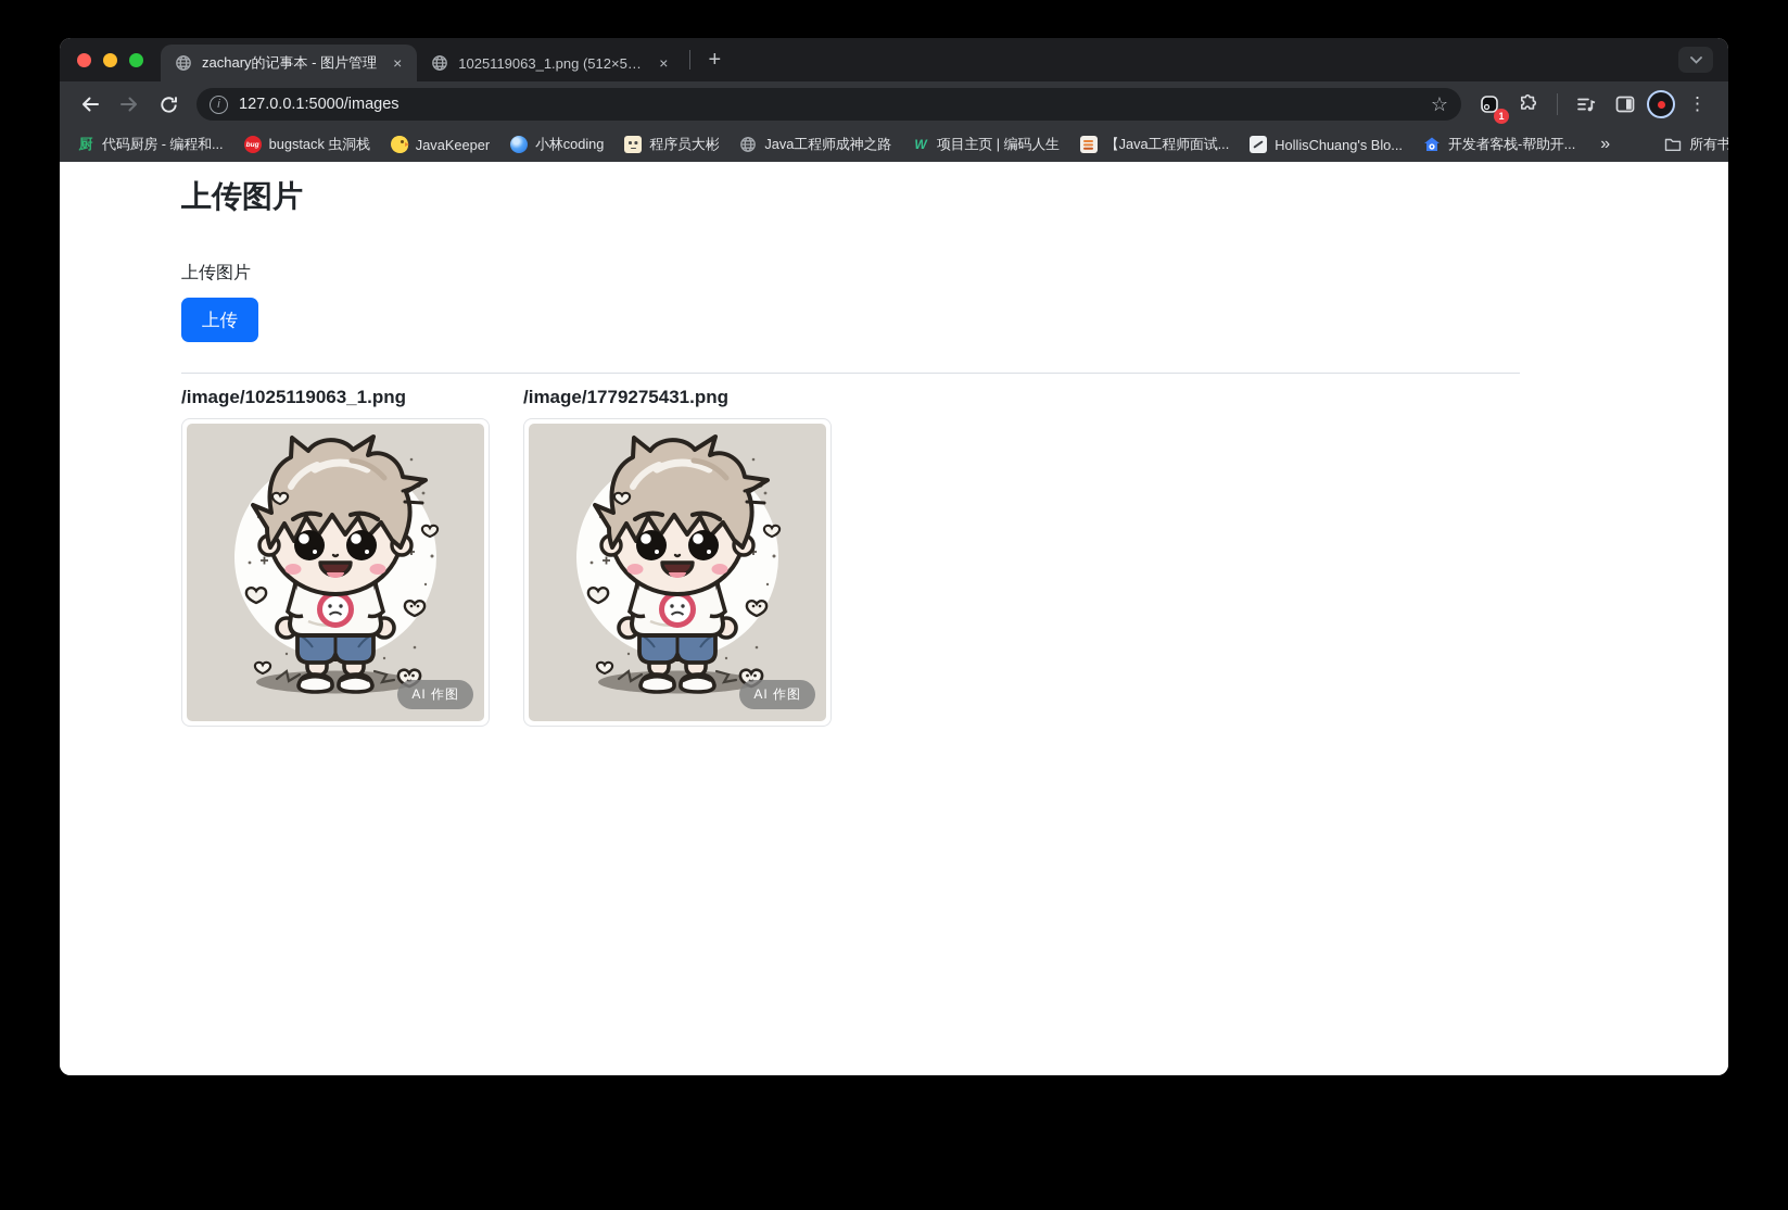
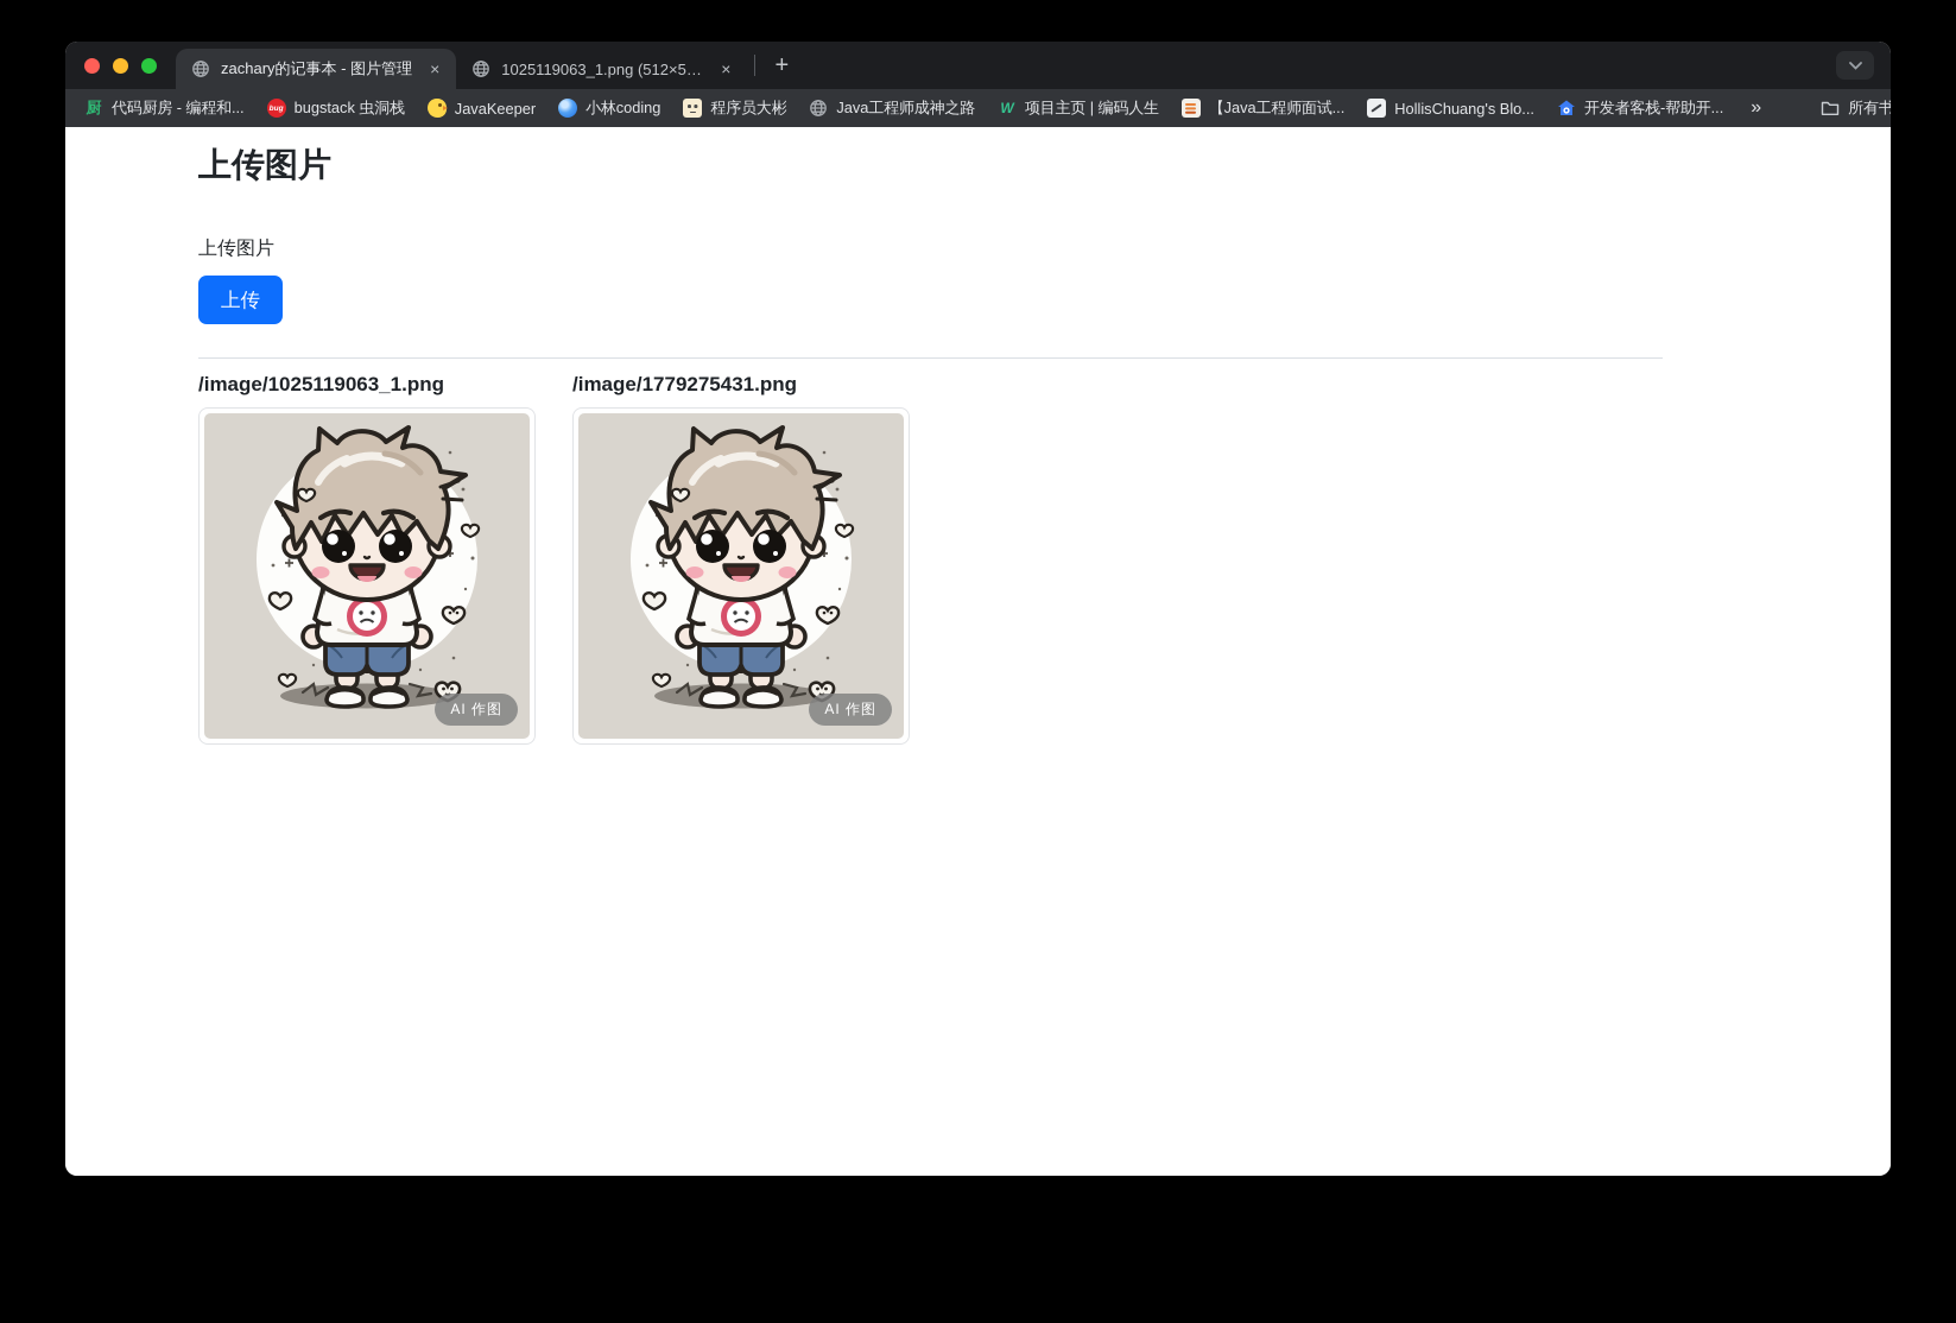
  zachary的记事本 - 图片管理
  ×
  1025119063_1.png (512×512
  ×
  +
- i
- 127.0.0.1:5000/images
- ☆
- 1
- ⋮
  代码厨房 - 编程和...
  bugstack 虫洞栈
  JavaKeeper
  小林coding
  程序员大彬
  Java工程师成神之路
  项目主页 | 编码人生
  【Java工程师面试...
  HollisChuang's Blo...
  开发者客栈-帮助开...
  »
  所有书
  上传图片
  上传图片
  上传
  /image/1025119063_1.png
  AI 作图
  /image/1779275431.png
  AI 作图
